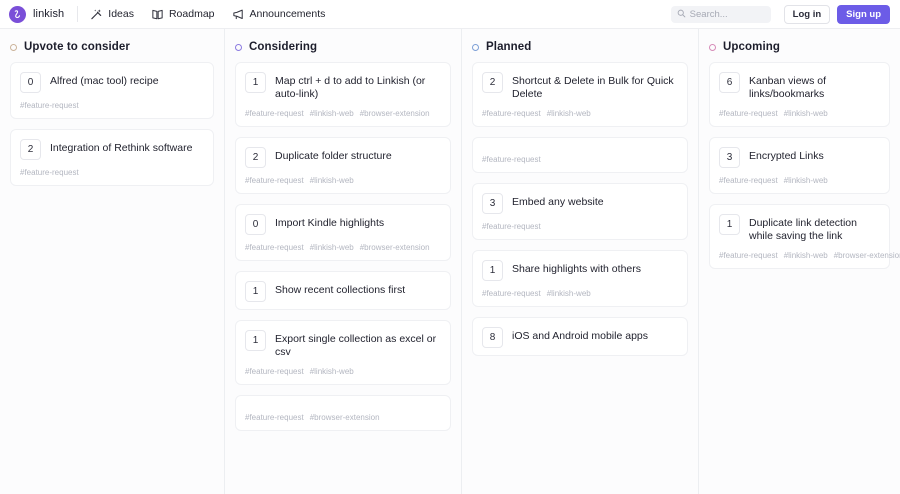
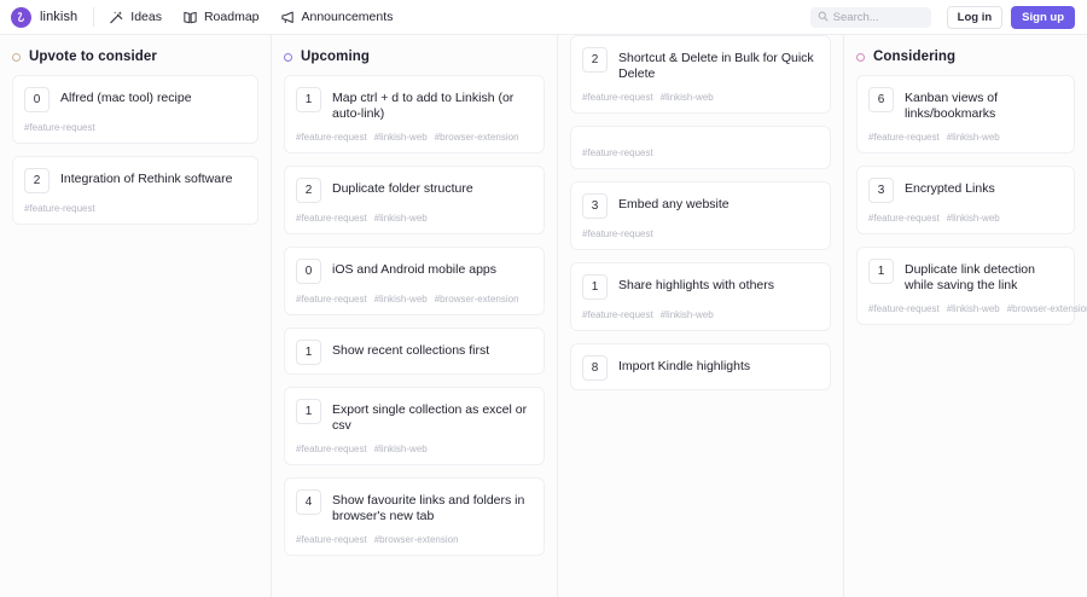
  linkish
  Ideas
  Roadmap
  Announcements
  Search...
  Log in
  Sign up
  Upvote to consider
  0
  Alfred (mac tool) recipe
  #feature-request
  2
  Integration of Rethink software
  #feature-request
- Considering
+ Upcoming
  1
  Map ctrl + d to add to Linkish (or auto-link)
  #feature-request #linkish-web #browser-extension
  2
  Duplicate folder structure
  #feature-request #linkish-web
  0
- Import Kindle highlights
+ iOS and Android mobile apps
  #feature-request #linkish-web #browser-extension
  1
  Show recent collections first
  1
  Export single collection as excel or csv
  #feature-request #linkish-web
+ 4
+ Show favourite links and folders in browser's new tab
  #feature-request #browser-extension
- Planned
  2
  Shortcut & Delete in Bulk for Quick Delete
  #feature-request #linkish-web
  #feature-request
  3
  Embed any website
  #feature-request
  1
  Share highlights with others
  #feature-request #linkish-web
  8
- iOS and Android mobile apps
+ Import Kindle highlights
- Upcoming
+ Considering
  6
  Kanban views of links/bookmarks
  #feature-request #linkish-web
  3
  Encrypted Links
  #feature-request #linkish-web
  1
  Duplicate link detection while saving the link
  #feature-request #linkish-web #browser-extensio
